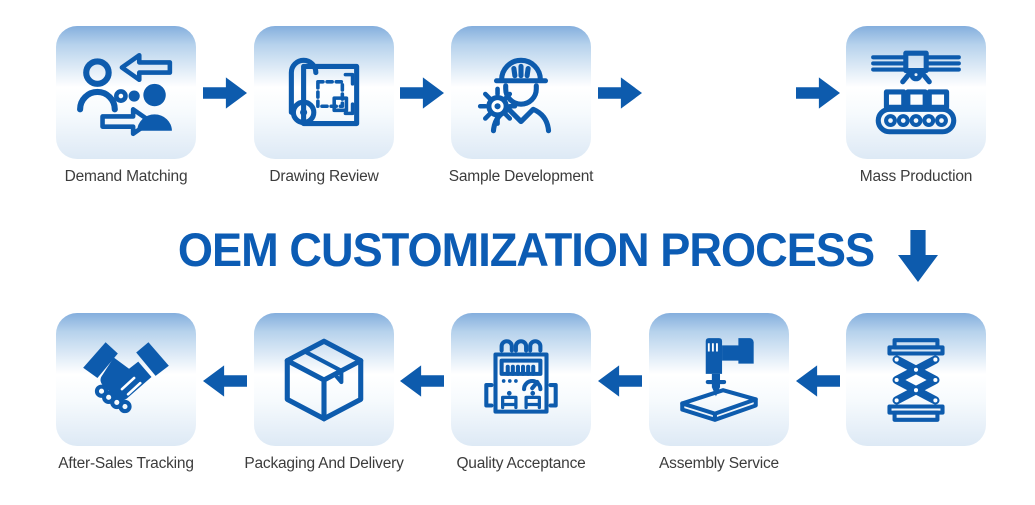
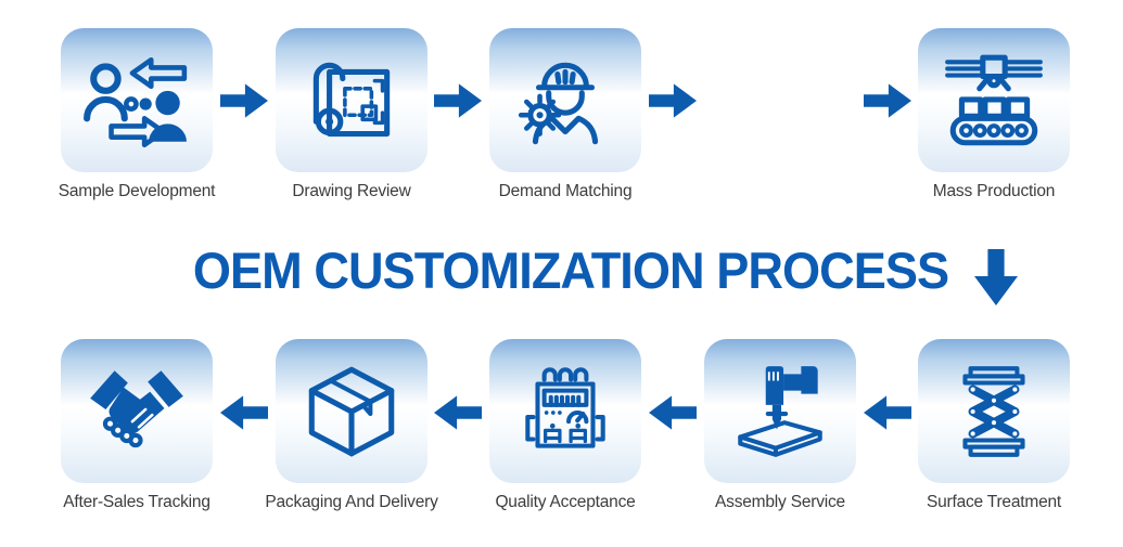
- Demand Matching
+ Sample Development
  Drawing Review
- Sample Development
+ Demand Matching
  Mass Production
  OEM CUSTOMIZATION PROCESS
  After-Sales Tracking
  Packaging And Delivery
  Quality Acceptance
  Assembly Service
+ Surface Treatment
